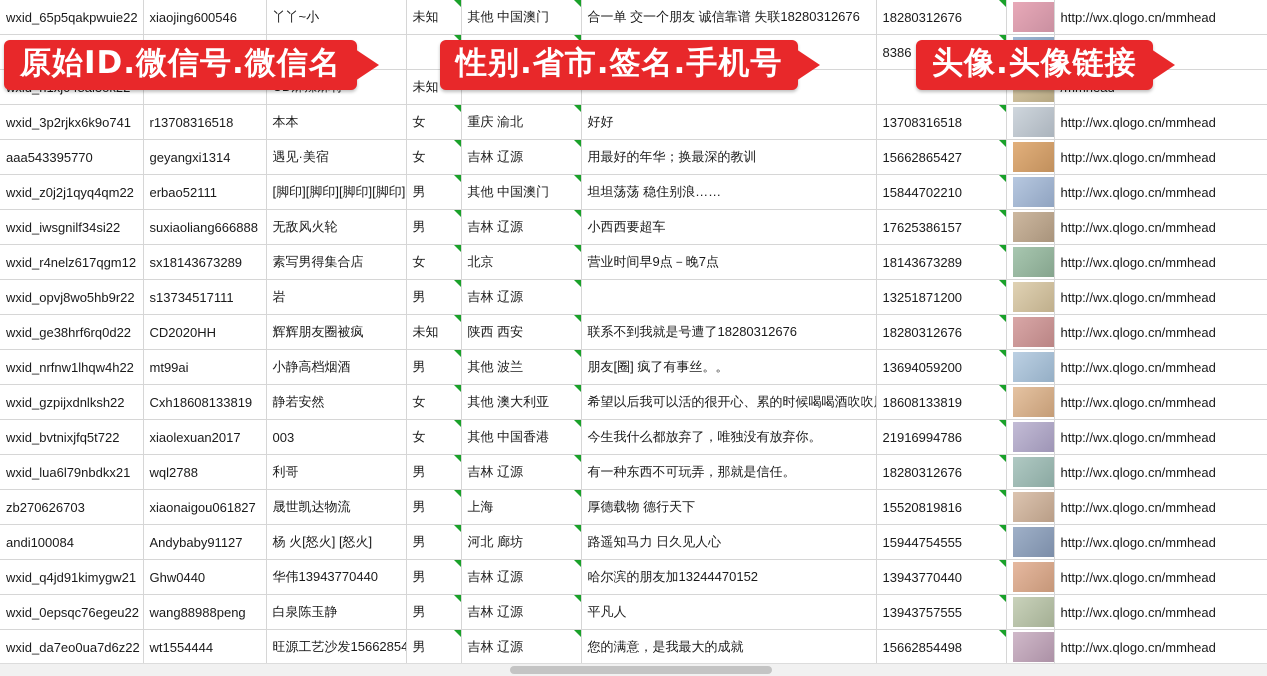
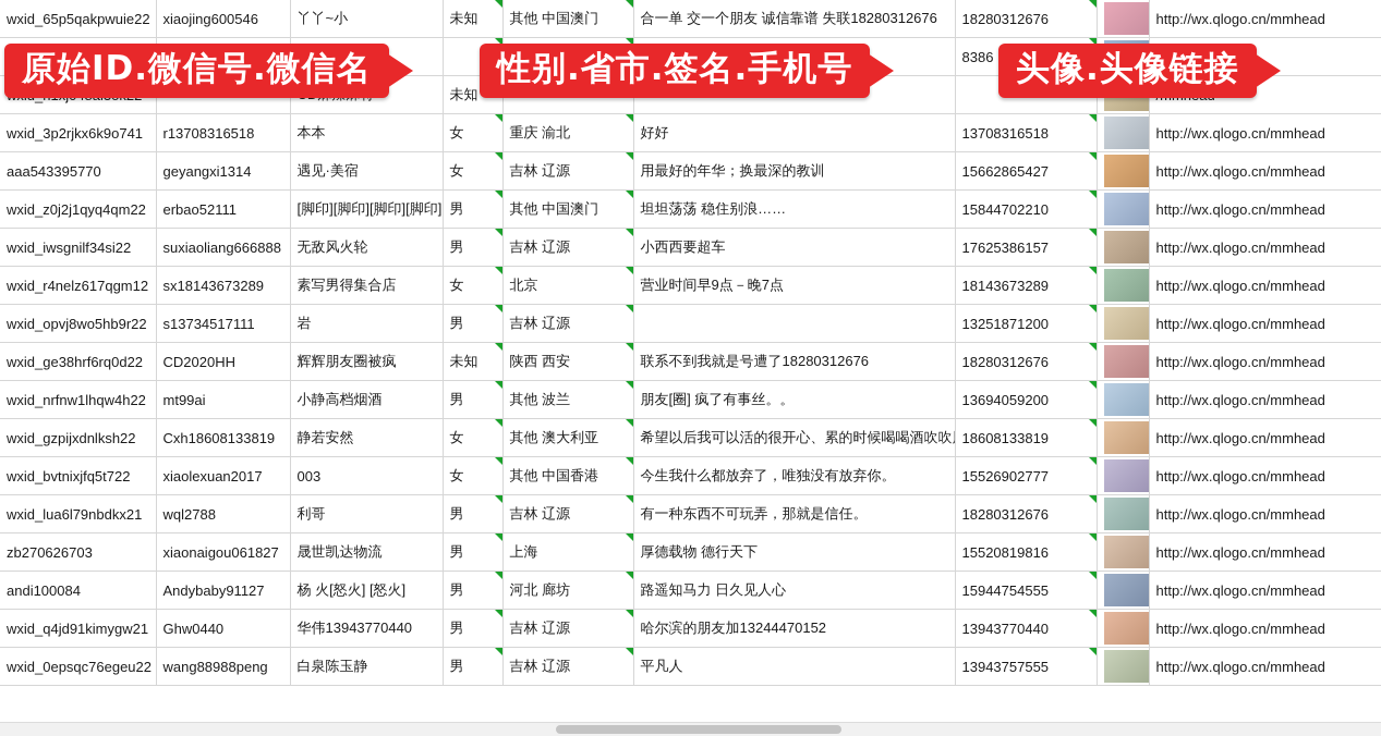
  wxid_65p5qakpwuie22	xiaojing600546	丫丫~小	未知	其他 中国澳门	合一单 交一个朋友 诚信靠谱 失联18280312676	18280312676		http://wx.qlogo.cn/mmhead
  wxid_3p2rjkx6k9o741	r13708316518	本本	女	重庆 渝北	好好	13708316518		http://wx.qlogo.cn/mmhead
  aaa543395770	geyangxi1314	遇见·美宿	女	吉林 辽源	用最好的年华；换最深的教训	15662865427		http://wx.qlogo.cn/mmhead
  wxid_z0j2j1qyq4qm22	erbao52111	[脚印][脚印][脚印][脚印]	男	其他 中国澳门	坦坦荡荡 稳住别浪……	15844702210		http://wx.qlogo.cn/mmhead
  wxid_iwsgnilf34si22	suxiaoliang666888	无敌风火轮	男	吉林 辽源	小西西要超车	17625386157		http://wx.qlogo.cn/mmhead
  wxid_r4nelz617qgm12	sx18143673289	素写男得集合店	女	北京	营业时间早9点－晚7点	18143673289		http://wx.qlogo.cn/mmhead
  wxid_opvj8wo5hb9r22	s13734517111	岩	男	吉林 辽源		13251871200		http://wx.qlogo.cn/mmhead
  wxid_ge38hrf6rq0d22	CD2020HH	辉辉朋友圈被疯	未知	陕西 西安	联系不到我就是号遭了18280312676	18280312676		http://wx.qlogo.cn/mmhead
  wxid_nrfnw1lhqw4h22	mt99ai	小静高档烟酒	男	其他 波兰	朋友[圈] 疯了有事丝。。	13694059200		http://wx.qlogo.cn/mmhead
  wxid_gzpijxdnlksh22	Cxh18608133819	静若安然	女	其他 澳大利亚	希望以后我可以活的很开心、累的时候喝喝酒吹吹	18608133819		http://wx.qlogo.cn/mmhead
- wxid_bvtnixjfq5t722	xiaolexuan2017	003	女	其他 中国香港	今生我什么都放弃了，唯独没有放弃你。	21916994786		http://wx.qlogo.cn/mmhead
+ wxid_bvtnixjfq5t722	xiaolexuan2017	003	女	其他 中国香港	今生我什么都放弃了，唯独没有放弃你。	15526902777		http://wx.qlogo.cn/mmhead
  wxid_lua6l79nbdkx21	wql2788	利哥	男	吉林 辽源	有一种东西不可玩弄，那就是信任。	18280312676		http://wx.qlogo.cn/mmhead
  zb270626703	xiaonaigou061827	晟世凯达物流	男	上海	厚德载物 德行天下	15520819816		http://wx.qlogo.cn/mmhead
  andi100084	Andybaby91127	杨 火[怒火] [怒火]	男	河北 廊坊	路遥知马力 日久见人心	15944754555		http://wx.qlogo.cn/mmhead
  wxid_q4jd91kimygw21	Ghw0440	华伟13943770440	男	吉林 辽源	哈尔滨的朋友加13244470152	13943770440		http://wx.qlogo.cn/mmhead
  wxid_0epsqc76egeu22	wang88988peng	白泉陈玉静	男	吉林 辽源	平凡人	13943757555		http://wx.qlogo.cn/mmhead
- wxid_da7eo0ua7d6z22	wt1554444	旺源工艺沙发15662854	男	吉林 辽源	您的满意，是我最大的成就	15662854498		http://wx.qlogo.cn/mmhead
  原始ID.微信号.微信名
  性别.省市.签名.手机号
  头像.头像链接
